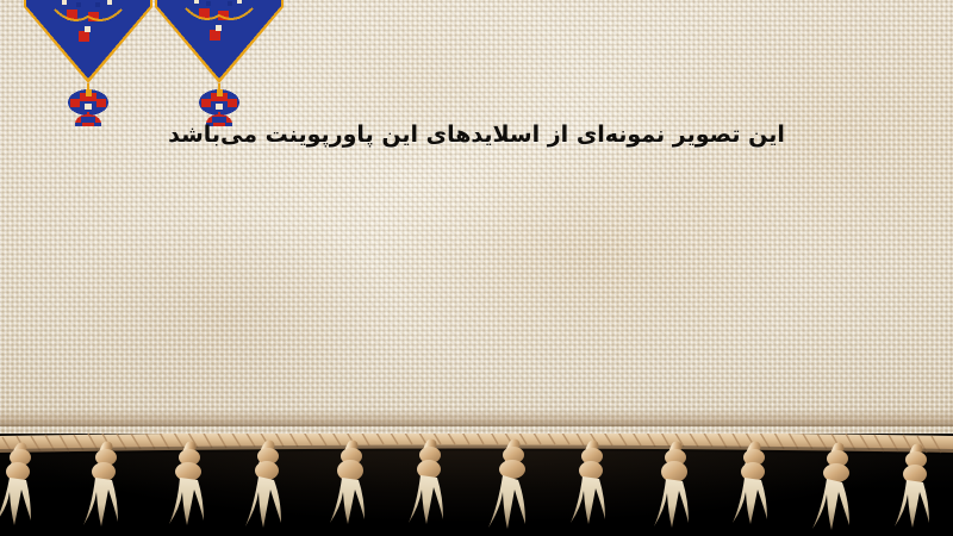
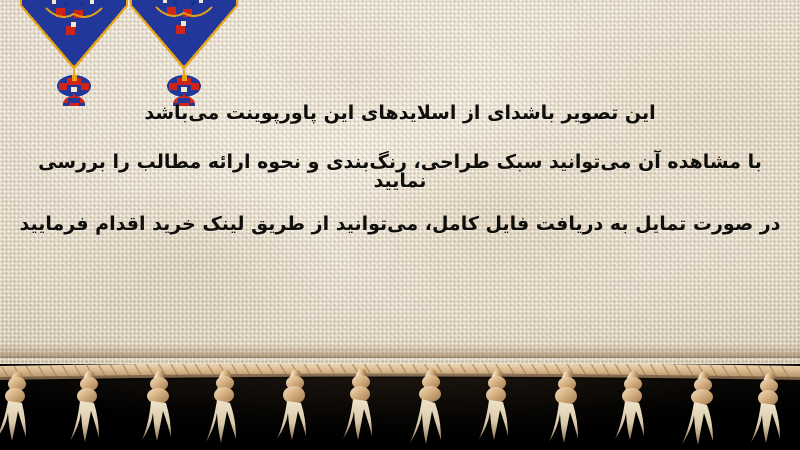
- این تصویر نمونه‌ای از اسلایدهای این پاورپوینت می‌باشد
+ این تصویر باشد‌ای از اسلایدهای این پاورپوینت می‌باشد
+ با مشاهده آن می‌توانید سبک طراحی، رنگ‌بندی و نحوه ارائه مطالب را بررسی نمایید
+ در صورت تمایل به دریافت فایل کامل، می‌توانید از طریق لینک خرید اقدام فرمایید
